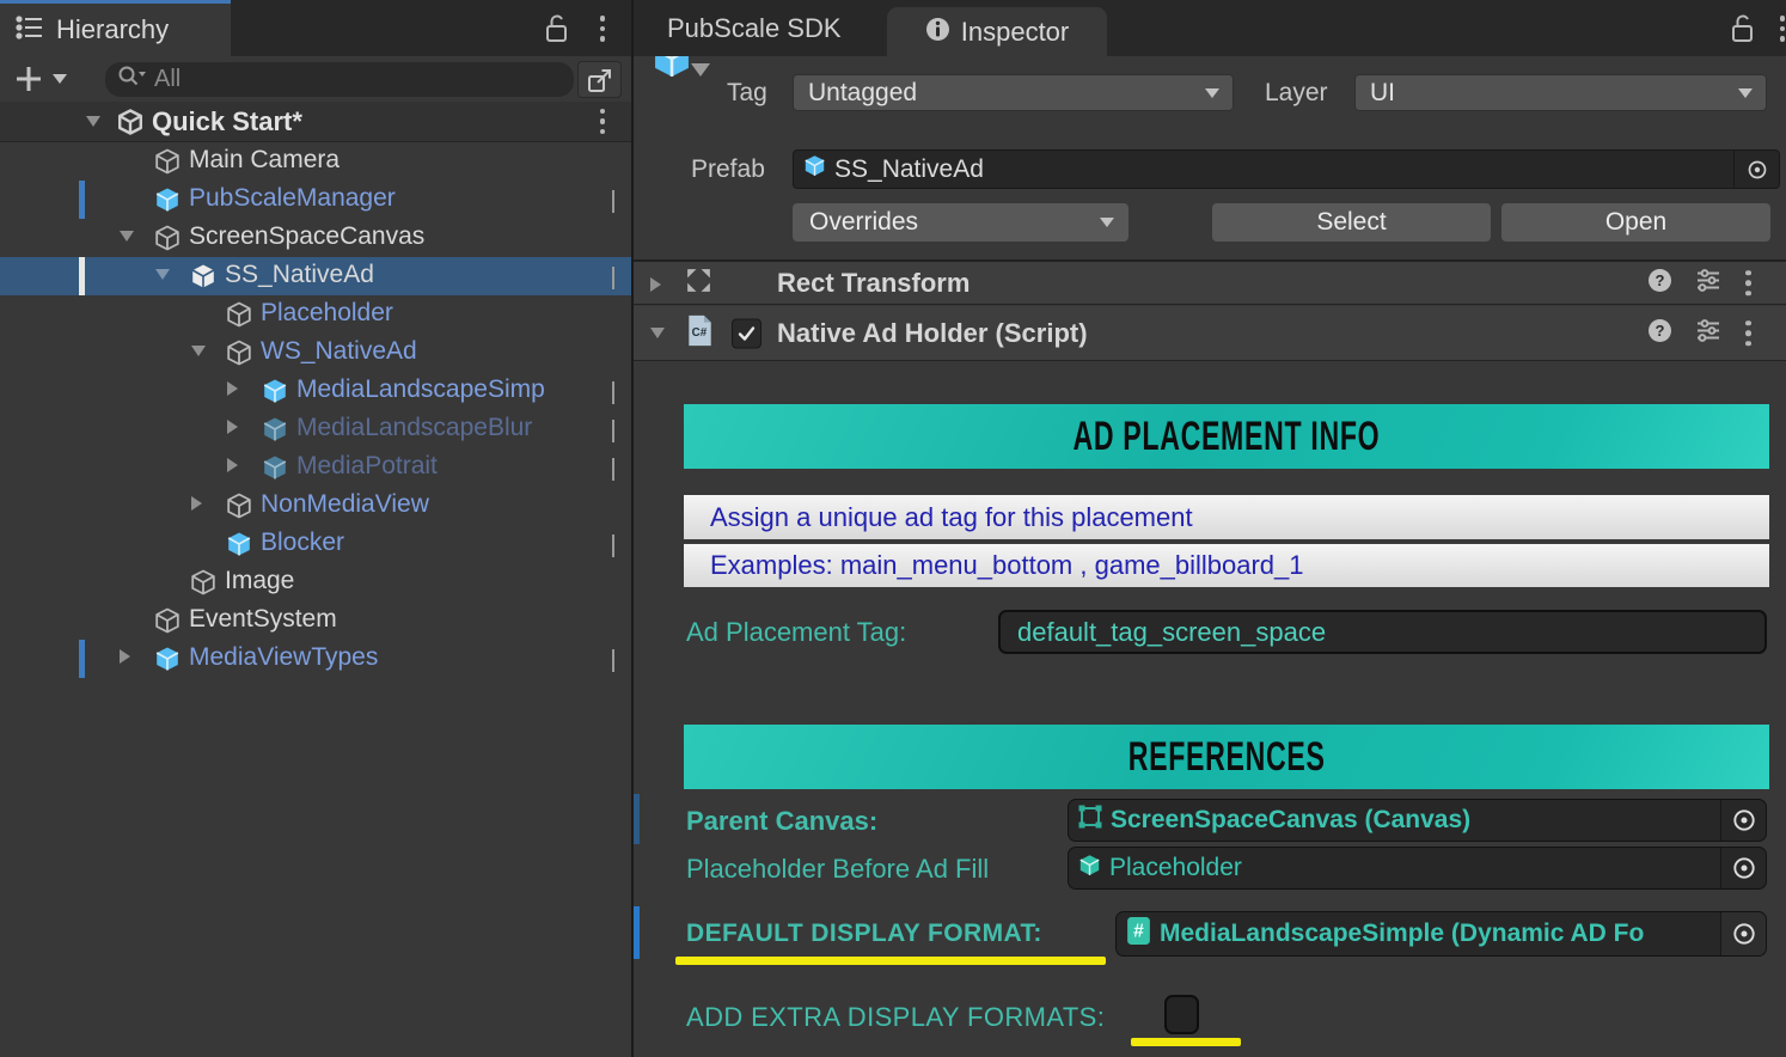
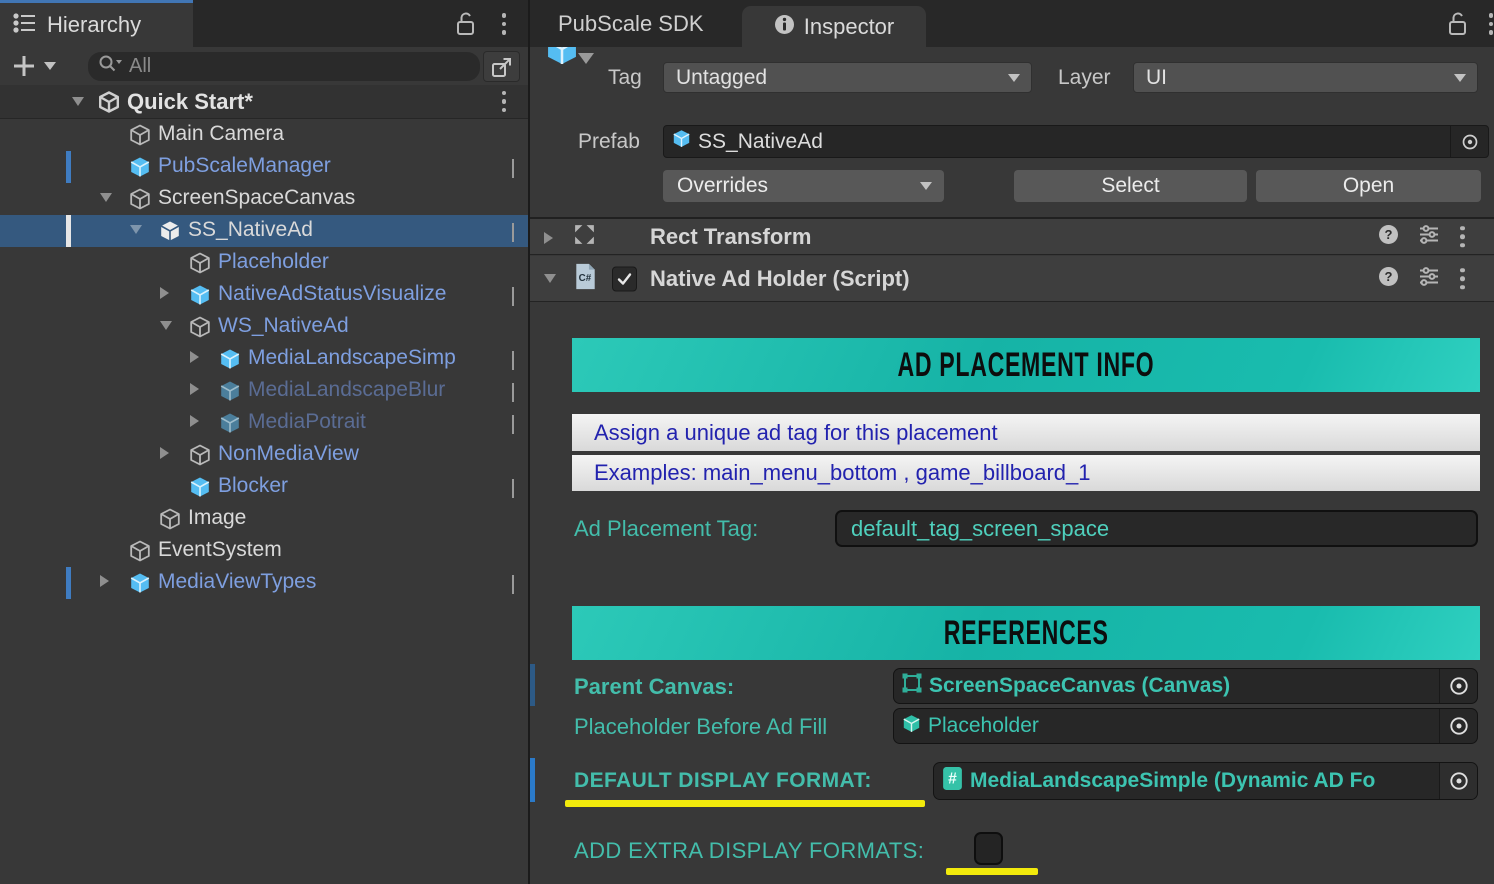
  Hierarchy
  All
  Quick Start*
  Main Camera
  PubScaleManager
  ScreenSpaceCanvas
  SS_NativeAd
  Placeholder
+ NativeAdStatusVisualize
  WS_NativeAd
  MediaLandscapeSimp
  MediaLandscapeBlur
  MediaPotrait
  NonMediaView
  Blocker
  Image
  EventSystem
  MediaViewTypes
  PubScale SDK
  Inspector
  Tag
  Untagged
  Layer
  UI
  Prefab
  SS_NativeAd
  Overrides
  Select
  Open
  Rect Transform
  ?
  C#
  Native Ad Holder (Script)
  ?
  AD PLACEMENT INFO
  Assign a unique ad tag for this placement
  Examples: main_menu_bottom , game_billboard_1
  Ad Placement Tag:
  default_tag_screen_space
  REFERENCES
  Parent Canvas:
  ScreenSpaceCanvas (Canvas)
  Placeholder Before Ad Fill
  Placeholder
  DEFAULT DISPLAY FORMAT:
  #
  MediaLandscapeSimple (Dynamic AD Fo
  ADD EXTRA DISPLAY FORMATS:
